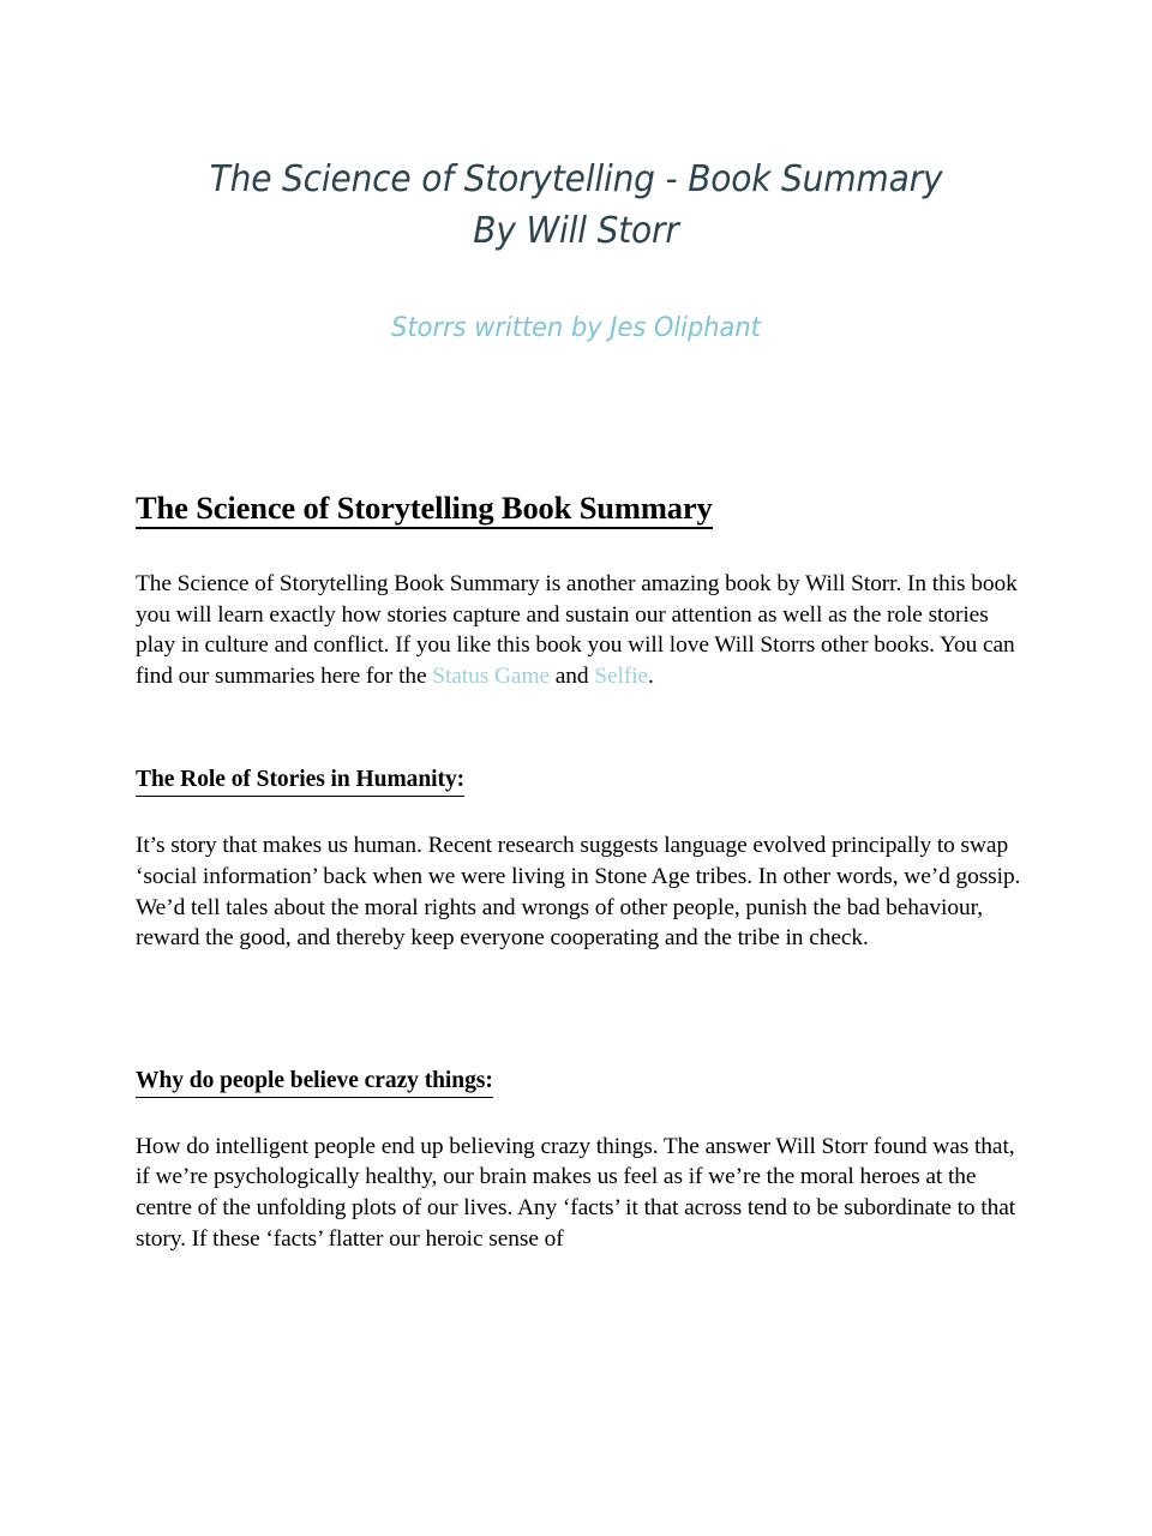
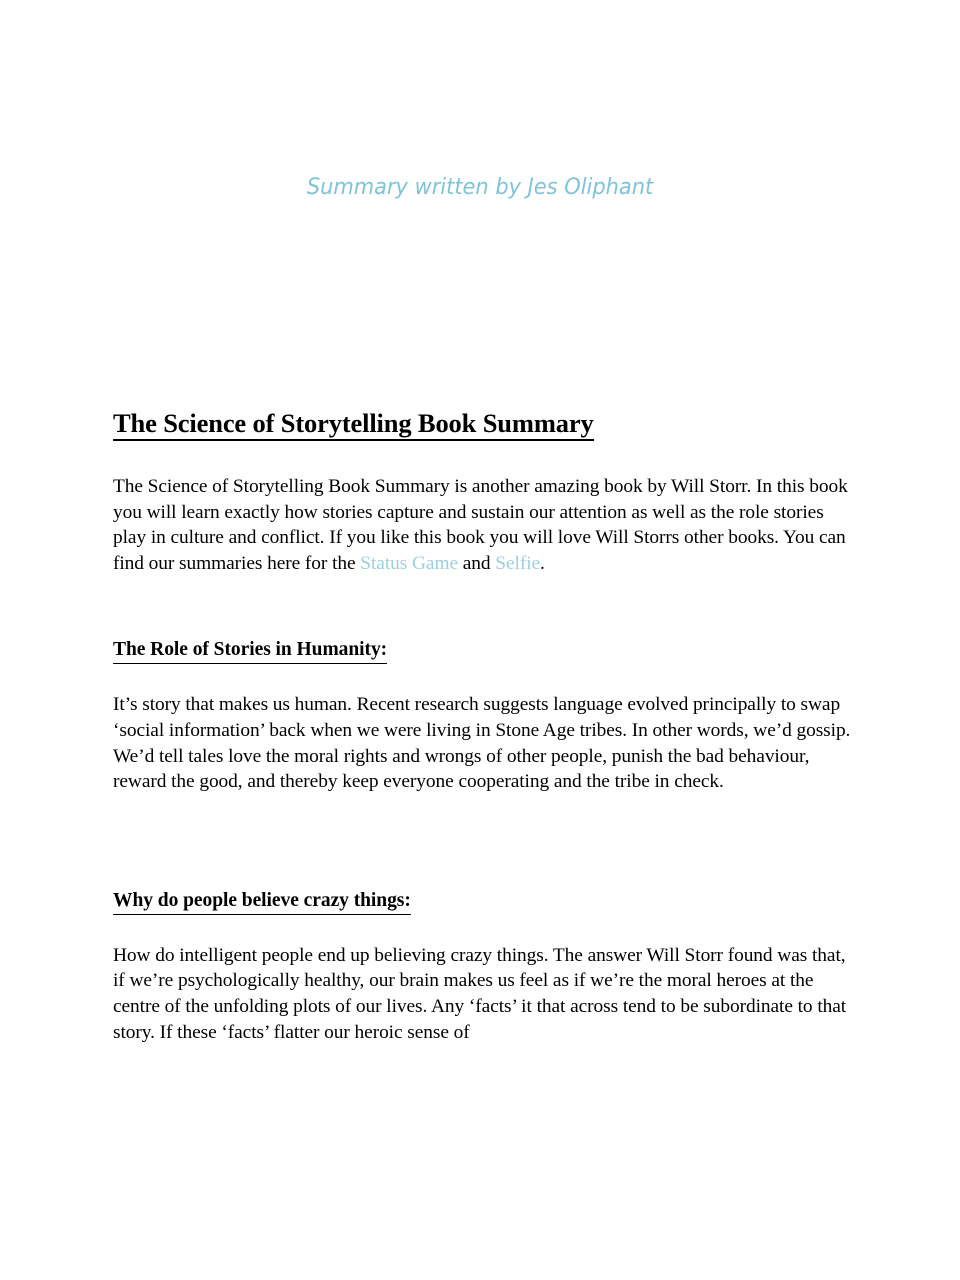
- The Science of Storytelling - Book Summary
- By Will Storr
- Storrs written by Jes Oliphant
+ Summary written by Jes Oliphant
  The Science of Storytelling Book Summary
  The Science of Storytelling Book Summary is another amazing book by Will Storr. In this book you will learn exactly how stories capture and sustain our attention as well as the role stories play in culture and conflict. If you like this book you will love Will Storrs other books. You can find our summaries here for the Status Game and Selfie.
  The Role of Stories in Humanity:
- It’s story that makes us human. Recent research suggests language evolved principally to swap ‘social information’ back when we were living in Stone Age tribes. In other words, we’d gossip. We’d tell tales about the moral rights and wrongs of other people, punish the bad behaviour, reward the good, and thereby keep everyone cooperating and the tribe in check.
+ It’s story that makes us human. Recent research suggests language evolved principally to swap ‘social information’ back when we were living in Stone Age tribes. In other words, we’d gossip. We’d tell tales love the moral rights and wrongs of other people, punish the bad behaviour, reward the good, and thereby keep everyone cooperating and the tribe in check.
  Why do people believe crazy things:
  How do intelligent people end up believing crazy things. The answer Will Storr found was that, if we’re psychologically healthy, our brain makes us feel as if we’re the moral heroes at the centre of the unfolding plots of our lives. Any ‘facts’ it that across tend to be subordinate to that story. If these ‘facts’ flatter our heroic sense of
